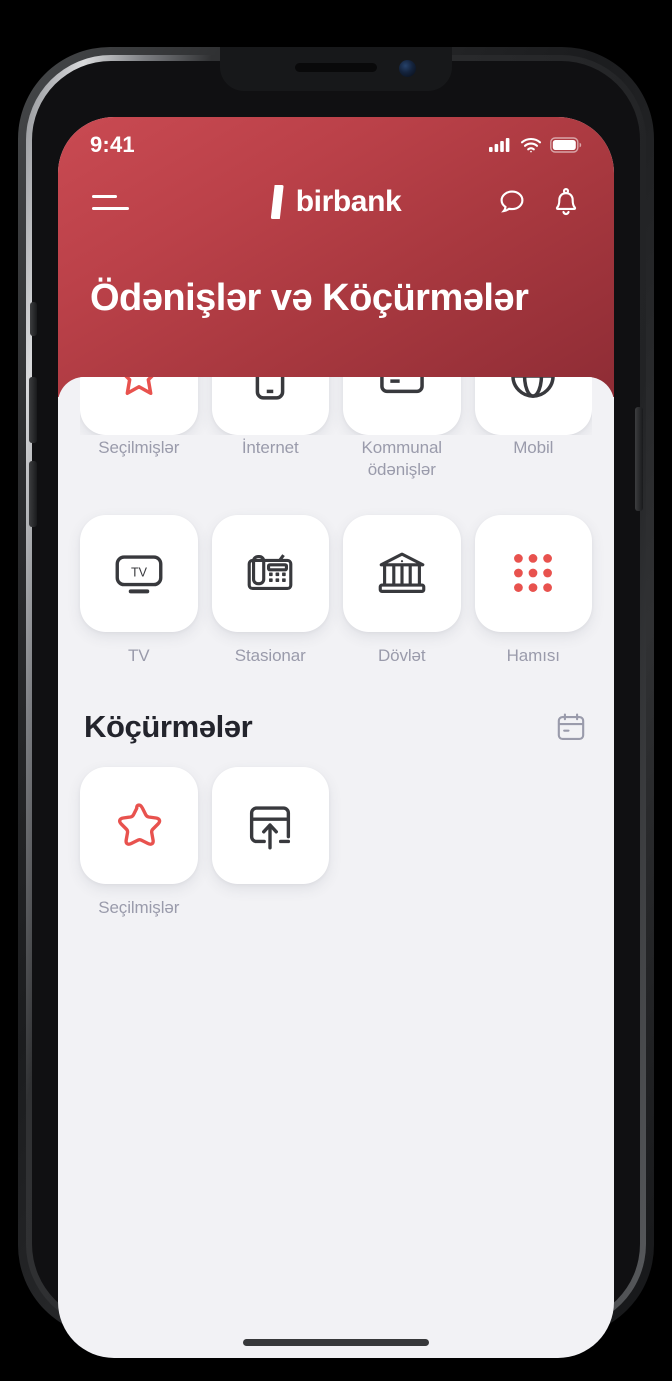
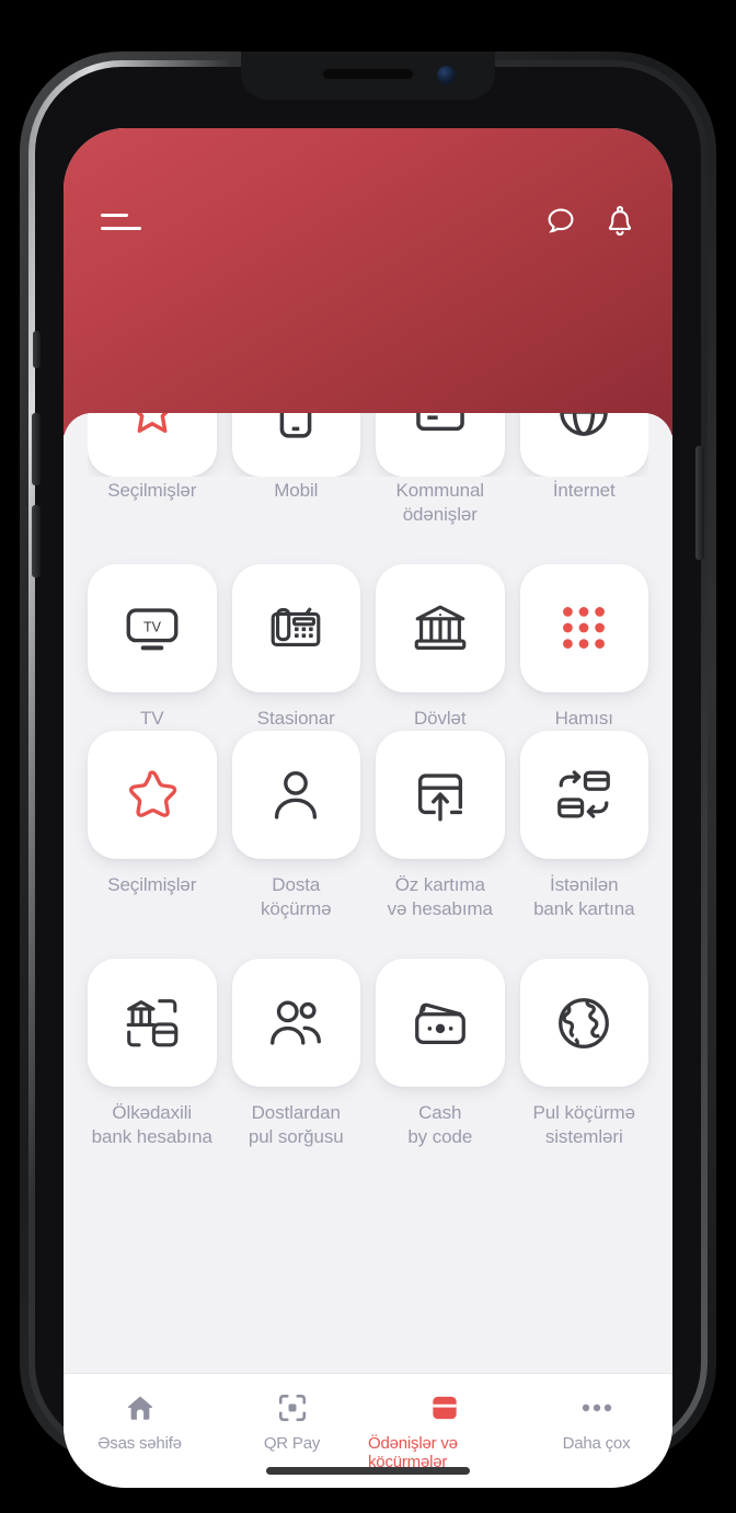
- birbank
- Ödənişlər və Köçürmələr
- 9:41
  Seçilmişlər
- İnternet
+ Mobil
  Kommunal
  ödənişlər
- Mobil
+ İnternet
  TV
  TV
  Stasionar
  Dövlət
  Hamısı
- Köçürmələr
  Seçilmişlər
+ Dosta
+ köçürmə
+ Öz kartıma
+ və hesabıma
+ İstənilən
+ bank kartına
+ Ölkədaxili
+ bank hesabına
+ Dostlardan
+ pul sorğusu
+ Cash
+ by code
+ Pul köçürmə
+ sistemləri
+ Əsas səhifə
+ QR Pay
+ Ödənişlər və köçürmələr
+ Daha çox
